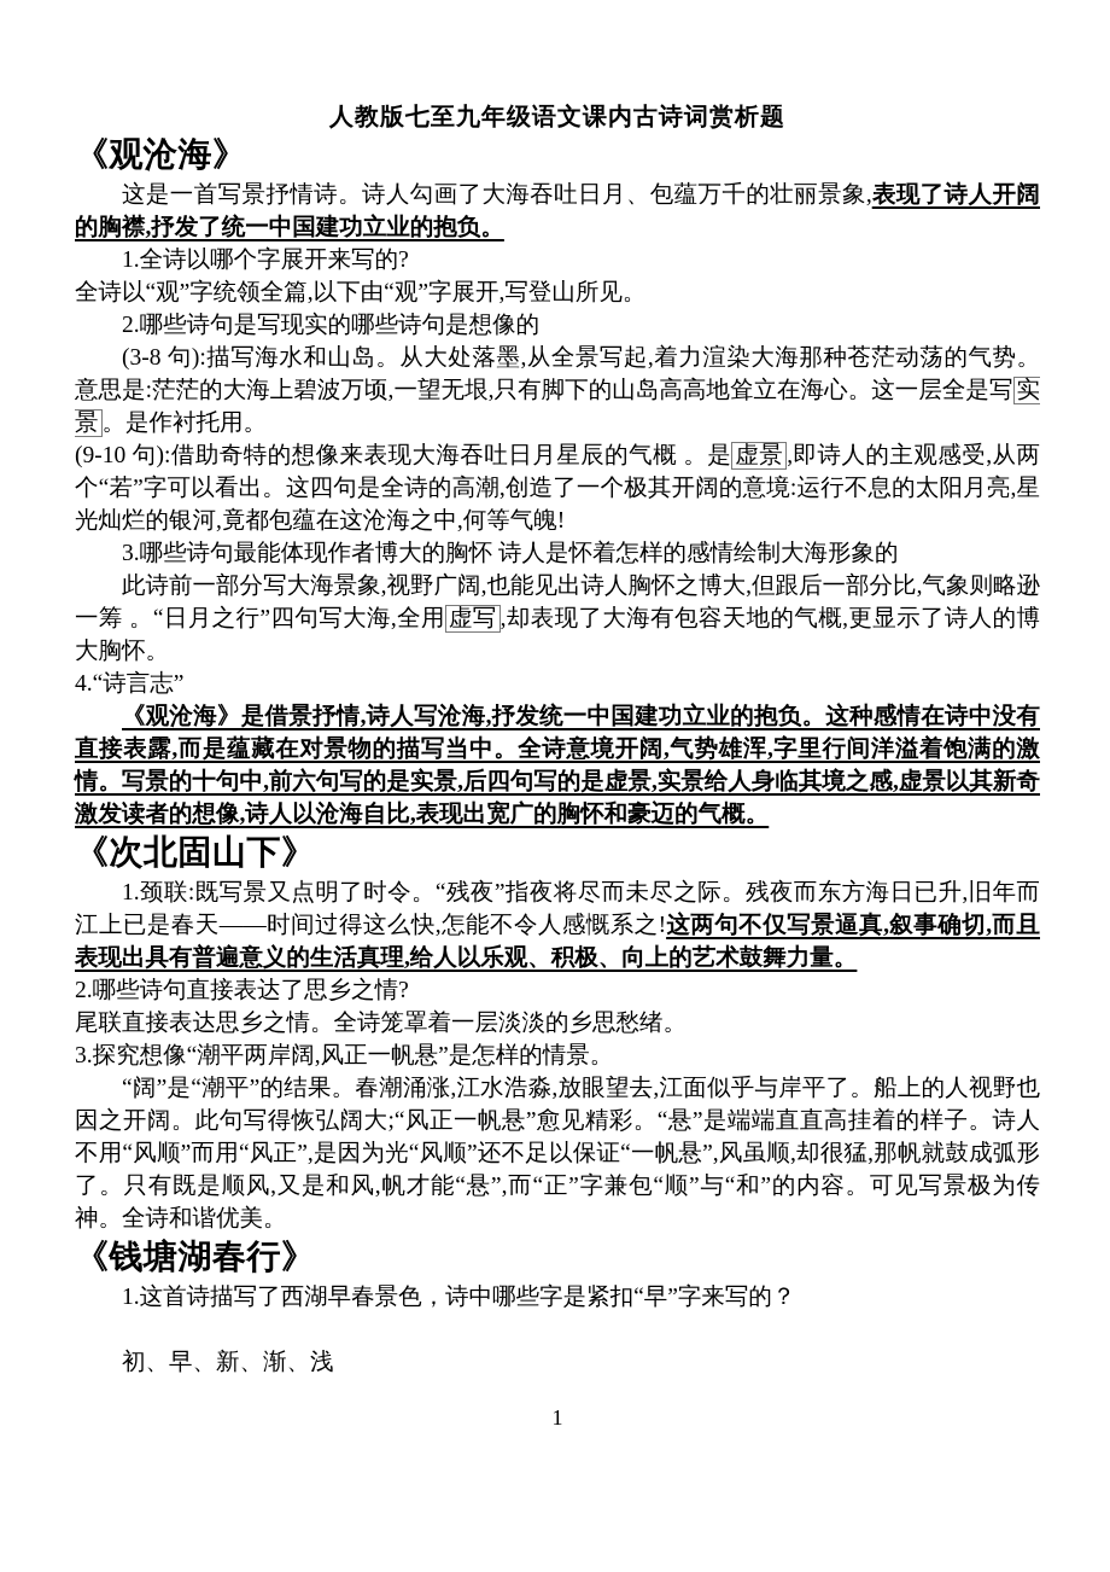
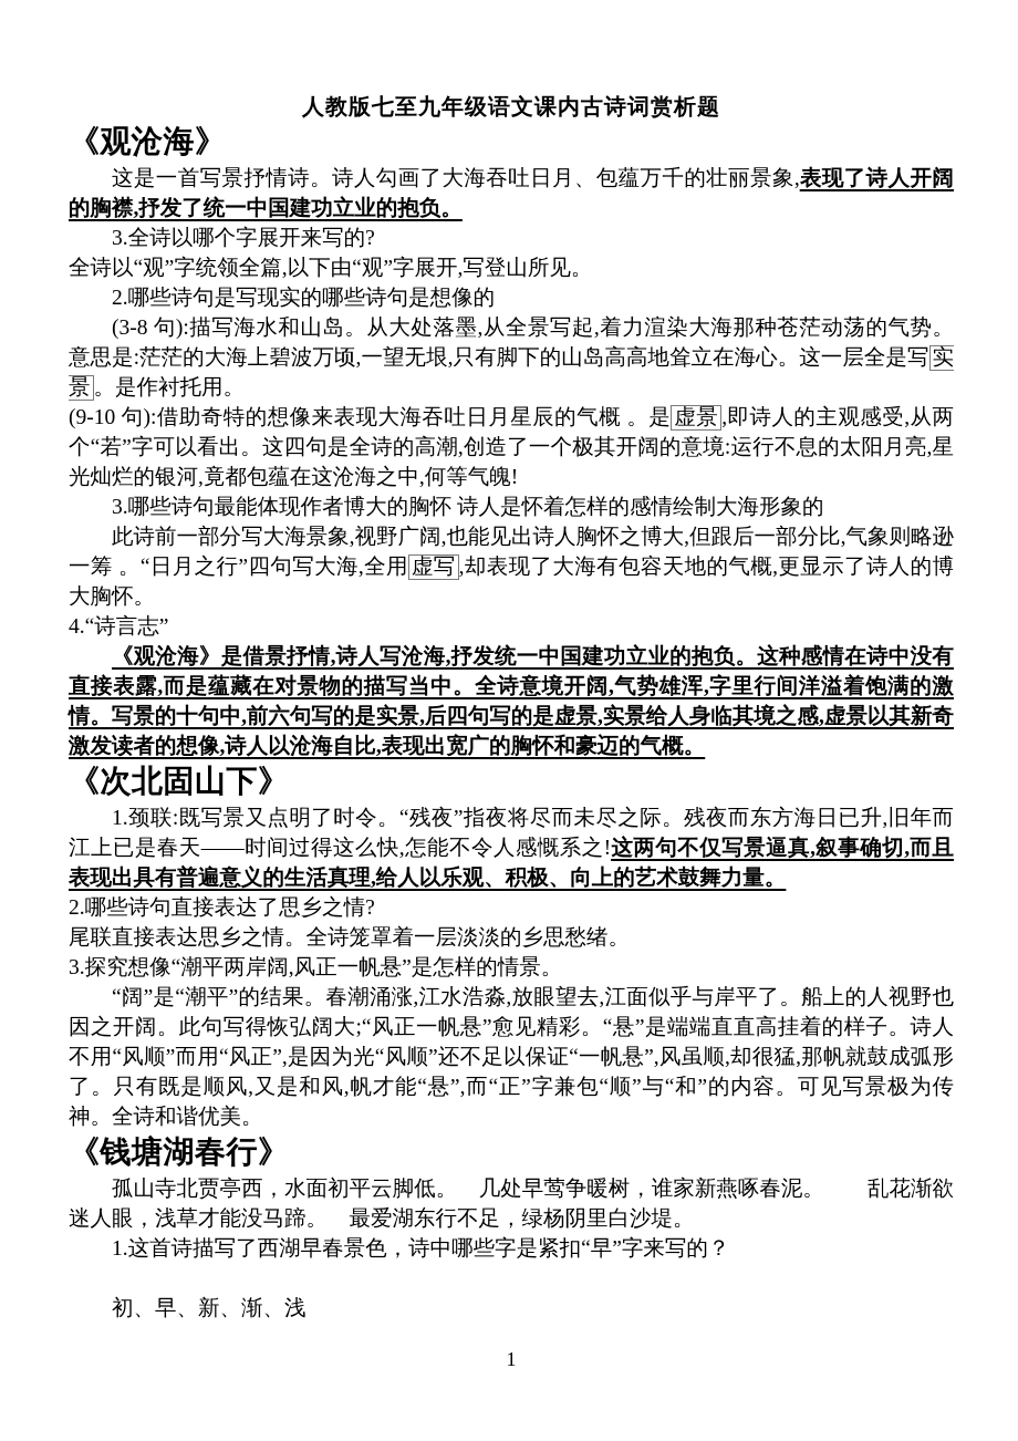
  人教版七至九年级语文课内古诗词赏析题
  《观沧海》
  这是一首写景抒情诗。诗人勾画了大海吞吐日月、包蕴万千的壮丽景象,表现了诗人开阔的胸襟,抒发了统一中国建功立业的抱负。
- 1.全诗以哪个字展开来写的?
+ 3.全诗以哪个字展开来写的?
  全诗以“观”字统领全篇,以下由“观”字展开,写登山所见。
  2.哪些诗句是写现实的哪些诗句是想像的
  (3-8 句):描写海水和山岛。从大处落墨,从全景写起,着力渲染大海那种苍茫动荡的气势。意思是:茫茫的大海上碧波万顷,一望无垠,只有脚下的山岛高高地耸立在海心。这一层全是写 实景 。是作衬托用。
  (9-10 句):借助奇特的想像来表现大海吞吐日月星辰的气概 。是 虚景 ,即诗人的主观感受,从两个“若”字可以看出。这四句是全诗的高潮,创造了一个极其开阔的意境:运行不息的太阳月亮,星光灿烂的银河,竟都包蕴在这沧海之中,何等气魄!
  3.哪些诗句最能体现作者博大的胸怀 诗人是怀着怎样的感情绘制大海形象的
  此诗前一部分写大海景象,视野广阔,也能见出诗人胸怀之博大,但跟后一部分比,气象则略逊一筹 。“日月之行”四句写大海,全用 虚写 ,却表现了大海有包容天地的气概,更显示了诗人的博大胸怀。
  4.“诗言志”
  《观沧海》是借景抒情,诗人写沧海,抒发统一中国建功立业的抱负。这种感情在诗中没有直接表露,而是蕴藏在对景物的描写当中。全诗意境开阔,气势雄浑,字里行间洋溢着饱满的激情。写景的十句中,前六句写的是实景,后四句写的是虚景,实景给人身临其境之感,虚景以其新奇激发读者的想像,诗人以沧海自比,表现出宽广的胸怀和豪迈的气概。
  《次北固山下》
  1.颈联:既写景又点明了时令。“残夜”指夜将尽而未尽之际。残夜而东方海日已升,旧年而江上已是春天——时间过得这么快,怎能不令人感慨系之!这两句不仅写景逼真,叙事确切,而且表现出具有普遍意义的生活真理,给人以乐观、积极、向上的艺术鼓舞力量。
  2.哪些诗句直接表达了思乡之情?
  尾联直接表达思乡之情。全诗笼罩着一层淡淡的乡思愁绪。
  3.探究想像“潮平两岸阔,风正一帆悬”是怎样的情景。
  “阔”是“潮平”的结果。春潮涌涨,江水浩淼,放眼望去,江面似乎与岸平了。船上的人视野也因之开阔。此句写得恢弘阔大;“风正一帆悬”愈见精彩。“悬”是端端直直高挂着的样子。诗人不用“风顺”而用“风正”,是因为光“风顺”还不足以保证“一帆悬”,风虽顺,却很猛,那帆就鼓成弧形了。只有既是顺风,又是和风,帆才能“悬”,而“正”字兼包“顺”与“和”的内容。可见写景极为传神。全诗和谐优美。
  《钱塘湖春行》
+ 孤山寺北贾亭西，水面初平云脚低。 几处早莺争暖树，谁家新燕啄春泥。 乱花渐欲迷人眼，浅草才能没马蹄。 最爱湖东行不足，绿杨阴里白沙堤。
  1.这首诗描写了西湖早春景色，诗中哪些字是紧扣“早”字来写的？
  初、早、新、渐、浅
  1
